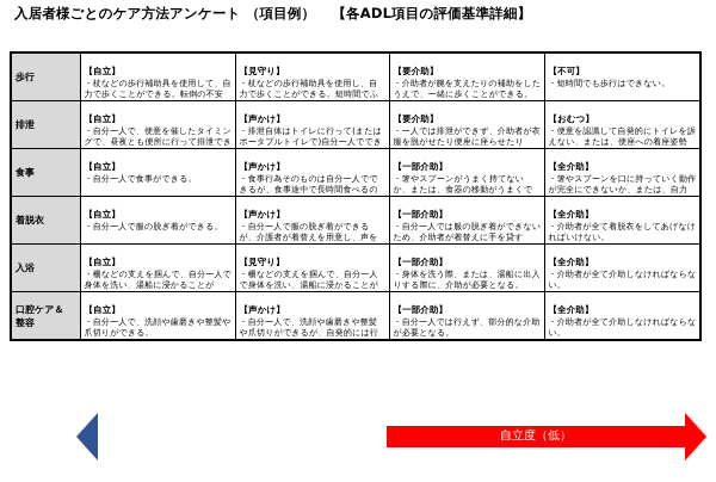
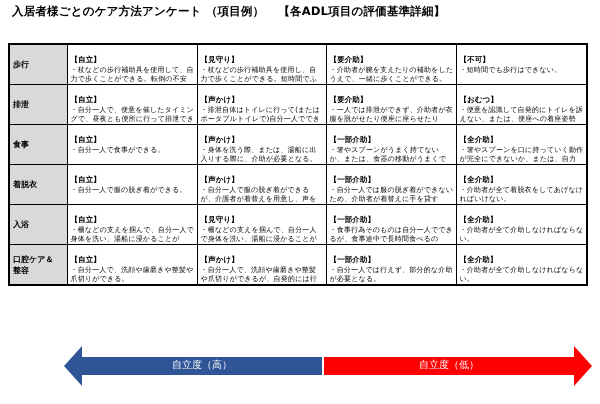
  入居者様ごとのケア方法アンケート （項目例） 【各ADL項目の評価基準詳細】
  歩行	【自立】・杖などの歩行補助具を使用して、自力で歩くことができる。転倒の不安	【見守り】・杖などの歩行補助具を使用し、自力で歩くことができる。短時間でふ	【要介助】・介助者が腕を支えたりの補助をしたうえで、一緒に歩くことができる。	【不可】・短時間でも歩行はできない。
  排泄	【自立】・自分一人で、便意を催したタイミングで、昼夜とも便所に行って排泄でき	【声かけ】・排泄自体はトイレに行って(または ポータブルトイレで)自分一人ででき	【要介助】・一人では排泄ができず、介助者が衣服を脱がせたり便座に座らせたり	【おむつ】・便意を認識して自発的にトイレを訴えない、または、便座への着座姿勢
- 食事	【自立】・自分一人で食事ができる。	【声かけ】・食事行為そのものは自分一人でできるが、食事途中で長時間食べるの	【一部介助】・箸やスプーンがうまく持てないか、または、食器の移動がうまくで	【全介助】・箸やスプーンを口に持っていく動作が完全にできないか、または、自力
+ 食事	【自立】・自分一人で食事ができる。	【声かけ】・身体を洗う際、または、湯船に出入りする際に、介助が必要となる。	【一部介助】・箸やスプーンがうまく持てないか、または、食器の移動がうまくで	【全介助】・箸やスプーンを口に持っていく動作が完全にできないか、または、自力
  着脱衣	【自立】・自分一人で服の脱ぎ着ができる。	【声かけ】・自分一人で服の脱ぎ着ができるが、介護者が着替えを用意し、声を	【一部介助】・自分一人では服の脱ぎ着ができないため、介助者が着替えに手を貸す	【全介助】・介助者が全て着脱衣をしてあげなければいけない。
- 入浴	【自立】・柵などの支えを掴んで、自分一人で身体を洗い、湯船に浸かることが	【見守り】・柵などの支えを掴んで、自分一人で身体を洗い、湯船に浸かることが	【一部介助】・身体を洗う際、または、湯船に出入りする際に、介助が必要となる。	【全介助】・介助者が全て介助しなければならない。
+ 入浴	【自立】・柵などの支えを掴んで、自分一人で身体を洗い、湯船に浸かることが	【見守り】・柵などの支えを掴んで、自分一人で身体を洗い、湯船に浸かることが	【一部介助】・食事行為そのものは自分一人でできるが、食事途中で長時間食べるの	【全介助】・介助者が全て介助しなければならない。
  口腔ケア＆ 整容	【自立】・自分一人で、洗顔や歯磨きや整髪や爪切りができる。	【声かけ】・自分一人で、洗顔や歯磨きや整髪や爪切りができるが、自発的には行	【一部介助】・自分一人では行えず、部分的な介助が必要となる。	【全介助】・介助者が全て介助しなければならない。
+ 自立度（高）
  自立度（低）
